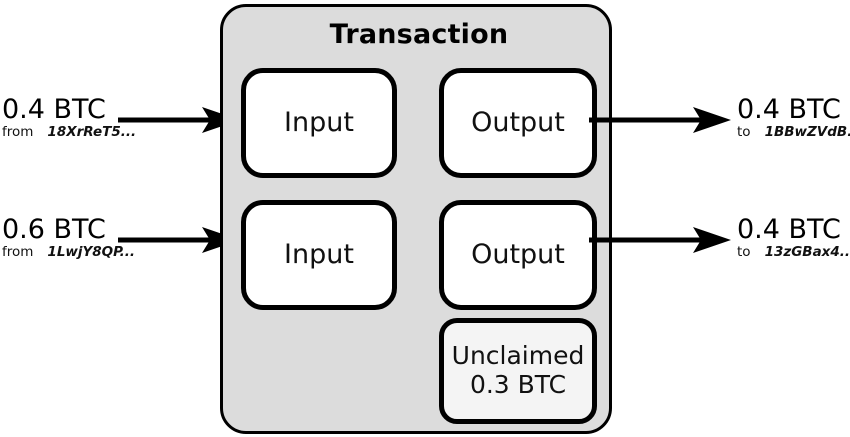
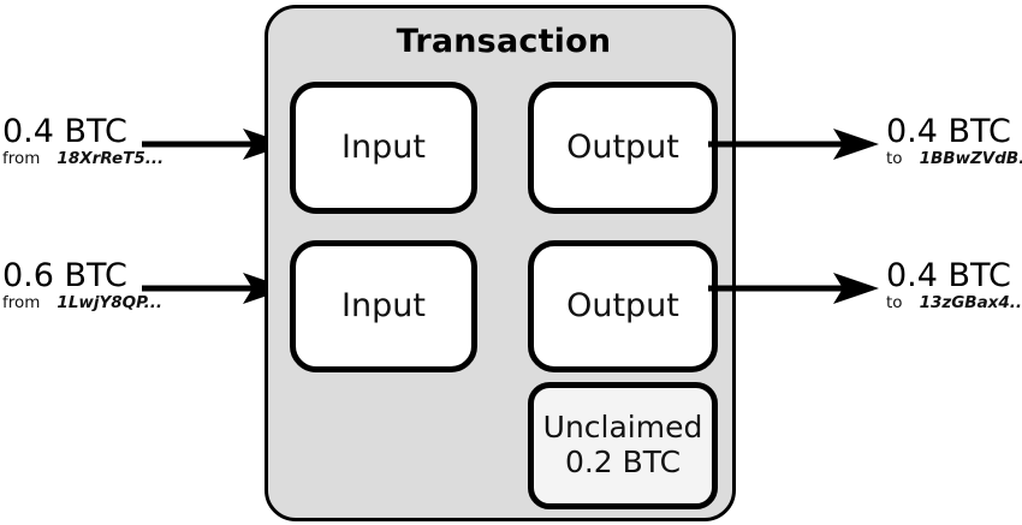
  0.4 BTC
  from 18XrReT5...
  0.6 BTC
  from 1LwjY8QP...
  Transaction
  Input
  Input
  Output
  Output
  Unclaimed
- 0.3 BTC
+ 0.2 BTC
  0.4 BTC
  to 1BBwZVdB
  0.4 BTC
  to 13zGBax4..
